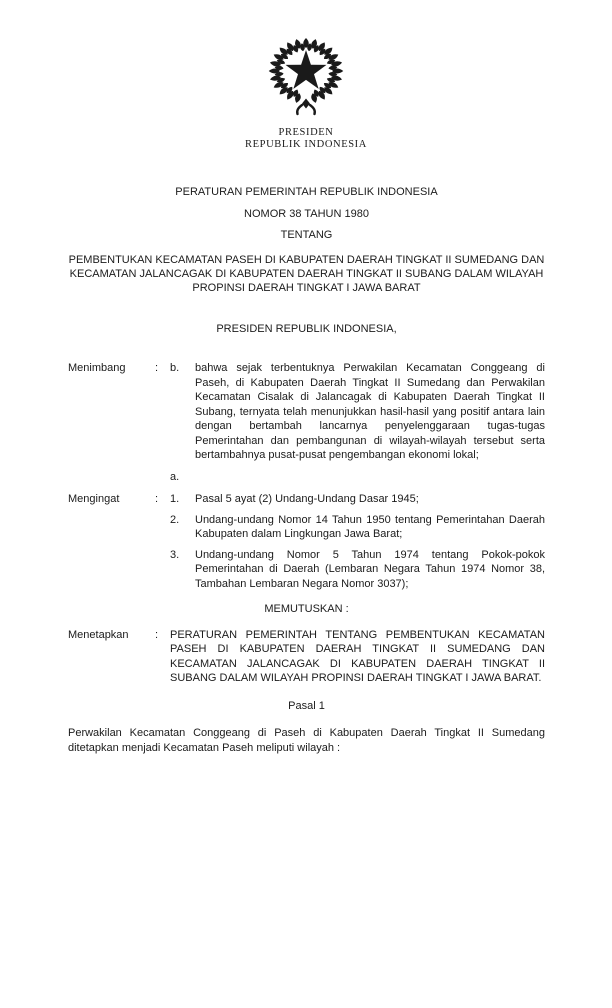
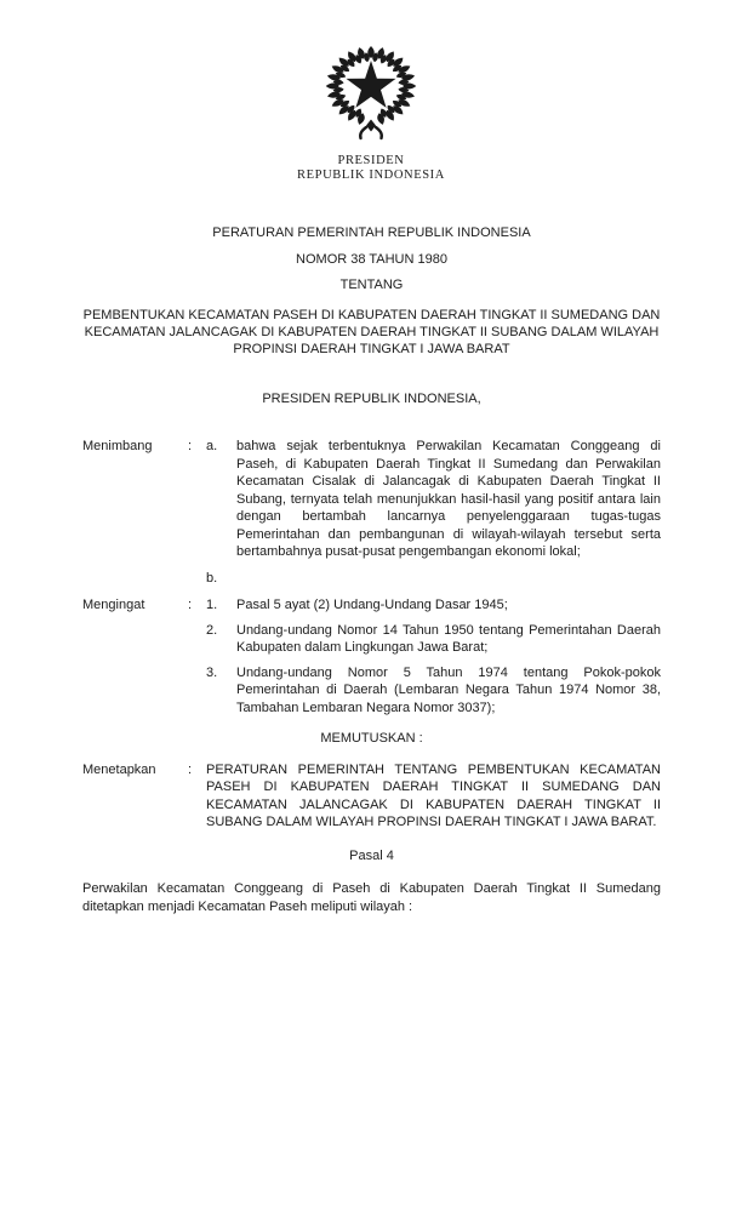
  PRESIDEN
  REPUBLIK INDONESIA
  PERATURAN PEMERINTAH REPUBLIK INDONESIA
  NOMOR 38 TAHUN 1980
  TENTANG
  PEMBENTUKAN KECAMATAN PASEH DI KABUPATEN DAERAH TINGKAT II SUMEDANG DAN KECAMATAN JALANCAGAK DI KABUPATEN DAERAH TINGKAT II SUBANG DALAM WILAYAH PROPINSI DAERAH TINGKAT I JAWA BARAT
  PRESIDEN REPUBLIK INDONESIA,
  Menimbang
  :
- b.
+ a.
  bahwa sejak terbentuknya Perwakilan Kecamatan Conggeang di Paseh, di Kabupaten Daerah Tingkat II Sumedang dan Perwakilan Kecamatan Cisalak di Jalancagak di Kabupaten Daerah Tingkat II Subang, ternyata telah menunjukkan hasil-hasil yang positif antara lain dengan bertambah lancarnya penyelenggaraan tugas-tugas Pemerintahan dan pembangunan di wilayah-wilayah tersebut serta bertambahnya pusat-pusat pengembangan ekonomi lokal;
- a.
+ b.
  Mengingat
  :
  1.
  Pasal 5 ayat (2) Undang-Undang Dasar 1945;
  2.
  Undang-undang Nomor 14 Tahun 1950 tentang Pemerintahan Daerah Kabupaten dalam Lingkungan Jawa Barat;
  3.
  Undang-undang Nomor 5 Tahun 1974 tentang Pokok-pokok Pemerintahan di Daerah (Lembaran Negara Tahun 1974 Nomor 38, Tambahan Lembaran Negara Nomor 3037);
  MEMUTUSKAN :
  Menetapkan
  :
  PERATURAN PEMERINTAH TENTANG PEMBENTUKAN KECAMATAN PASEH DI KABUPATEN DAERAH TINGKAT II SUMEDANG DAN KECAMATAN JALANCAGAK DI KABUPATEN DAERAH TINGKAT II SUBANG DALAM WILAYAH PROPINSI DAERAH TINGKAT I JAWA BARAT.
- Pasal 1
+ Pasal 4
  Perwakilan Kecamatan Conggeang di Paseh di Kabupaten Daerah Tingkat II Sumedang ditetapkan menjadi Kecamatan Paseh meliputi wilayah :
